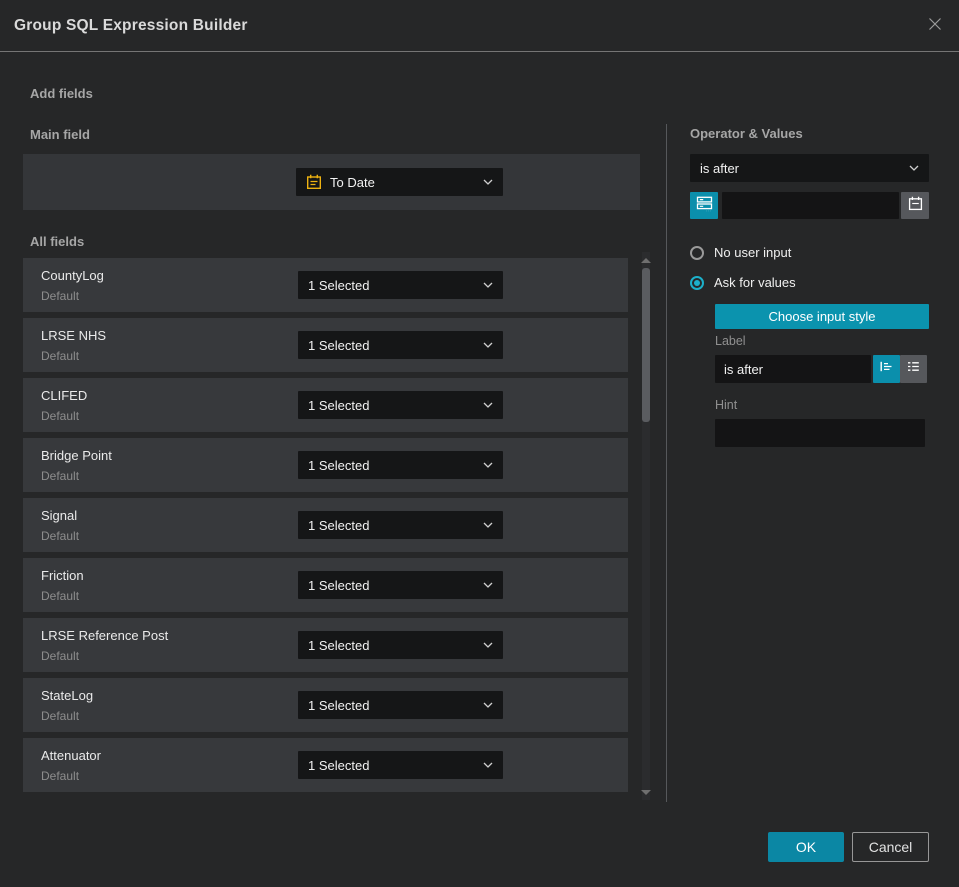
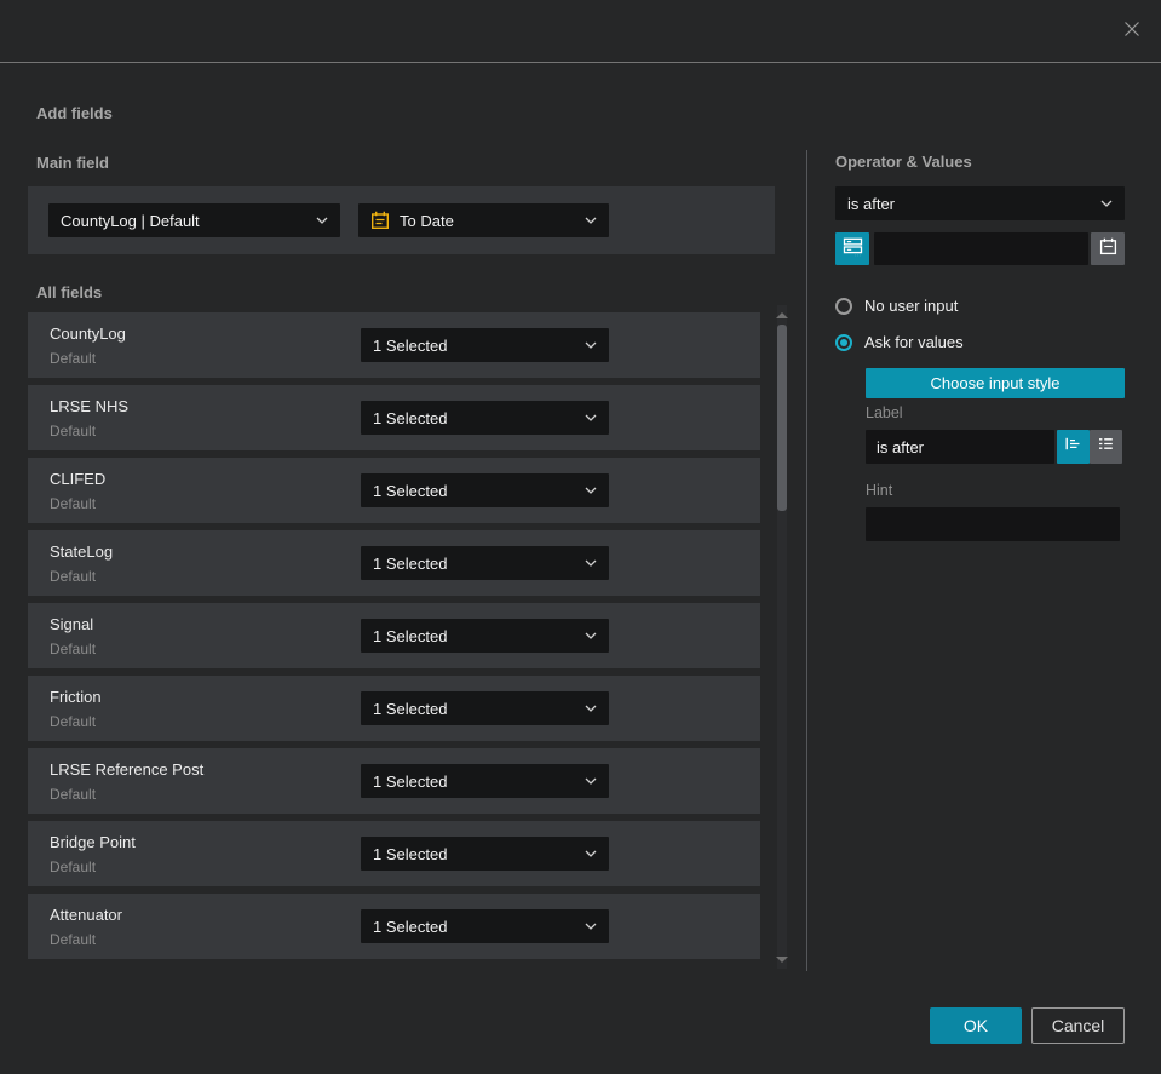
- Group SQL Expression Builder
  Add fields
  Main field
  All fields
  Operator & Values
+ CountyLog | Default
  To Date
  CountyLog
  Default
  1 Selected
  LRSE NHS
  Default
  1 Selected
  CLIFED
  Default
  1 Selected
- Bridge Point
+ StateLog
  Default
  1 Selected
  Signal
  Default
  1 Selected
  Friction
  Default
  1 Selected
  LRSE Reference Post
  Default
  1 Selected
- StateLog
+ Bridge Point
  Default
  1 Selected
  Attenuator
  Default
  1 Selected
  is after
  No user input
  Ask for values
  Choose input style
  Label
  is after
  Hint
  OK
  Cancel
